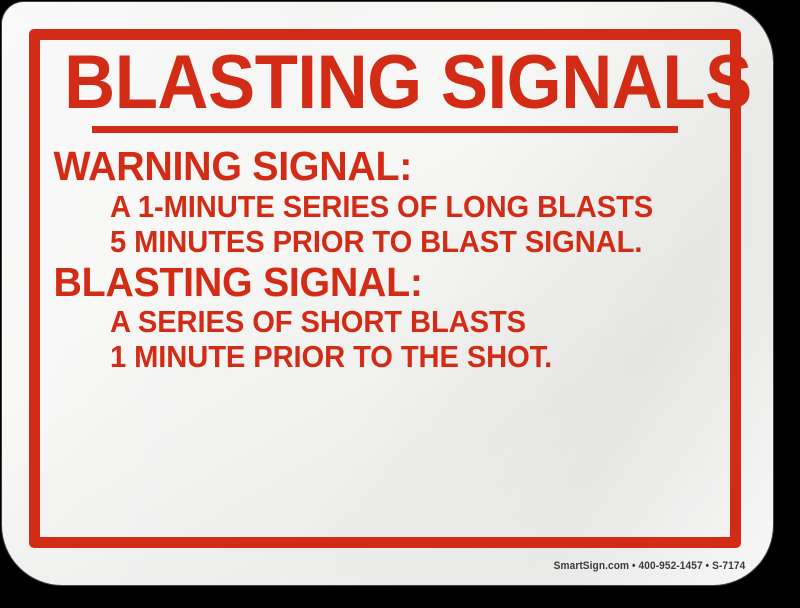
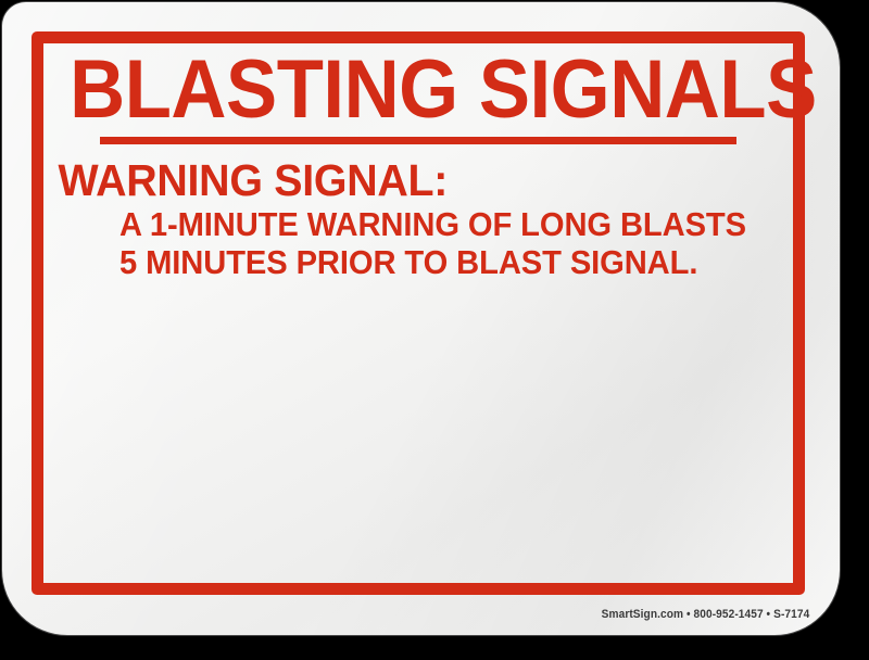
  BLASTING SIGNALS
  WARNING SIGNAL:
- A 1-MINUTE SERIES OF LONG BLASTS
+ A 1-MINUTE WARNING OF LONG BLASTS
  5 MINUTES PRIOR TO BLAST SIGNAL.
- BLASTING SIGNAL:
- A SERIES OF SHORT BLASTS
- 1 MINUTE PRIOR TO THE SHOT.
- SmartSign.com • 400-952-1457 • S-7174
+ SmartSign.com • 800-952-1457 • S-7174
